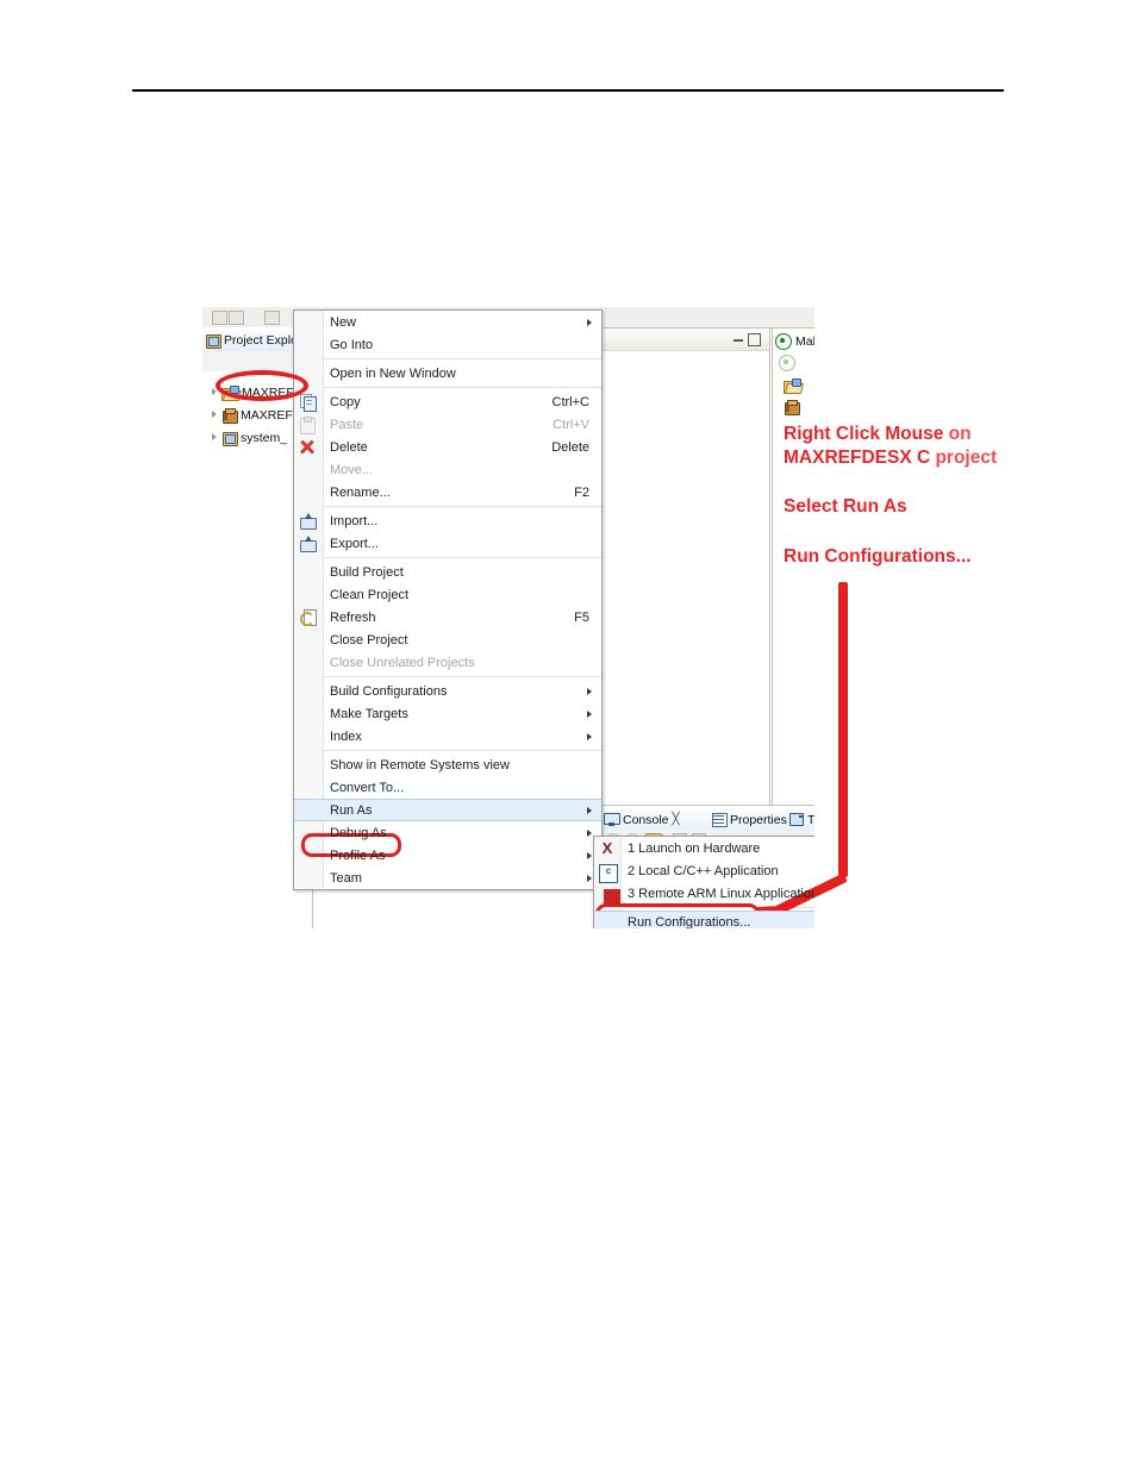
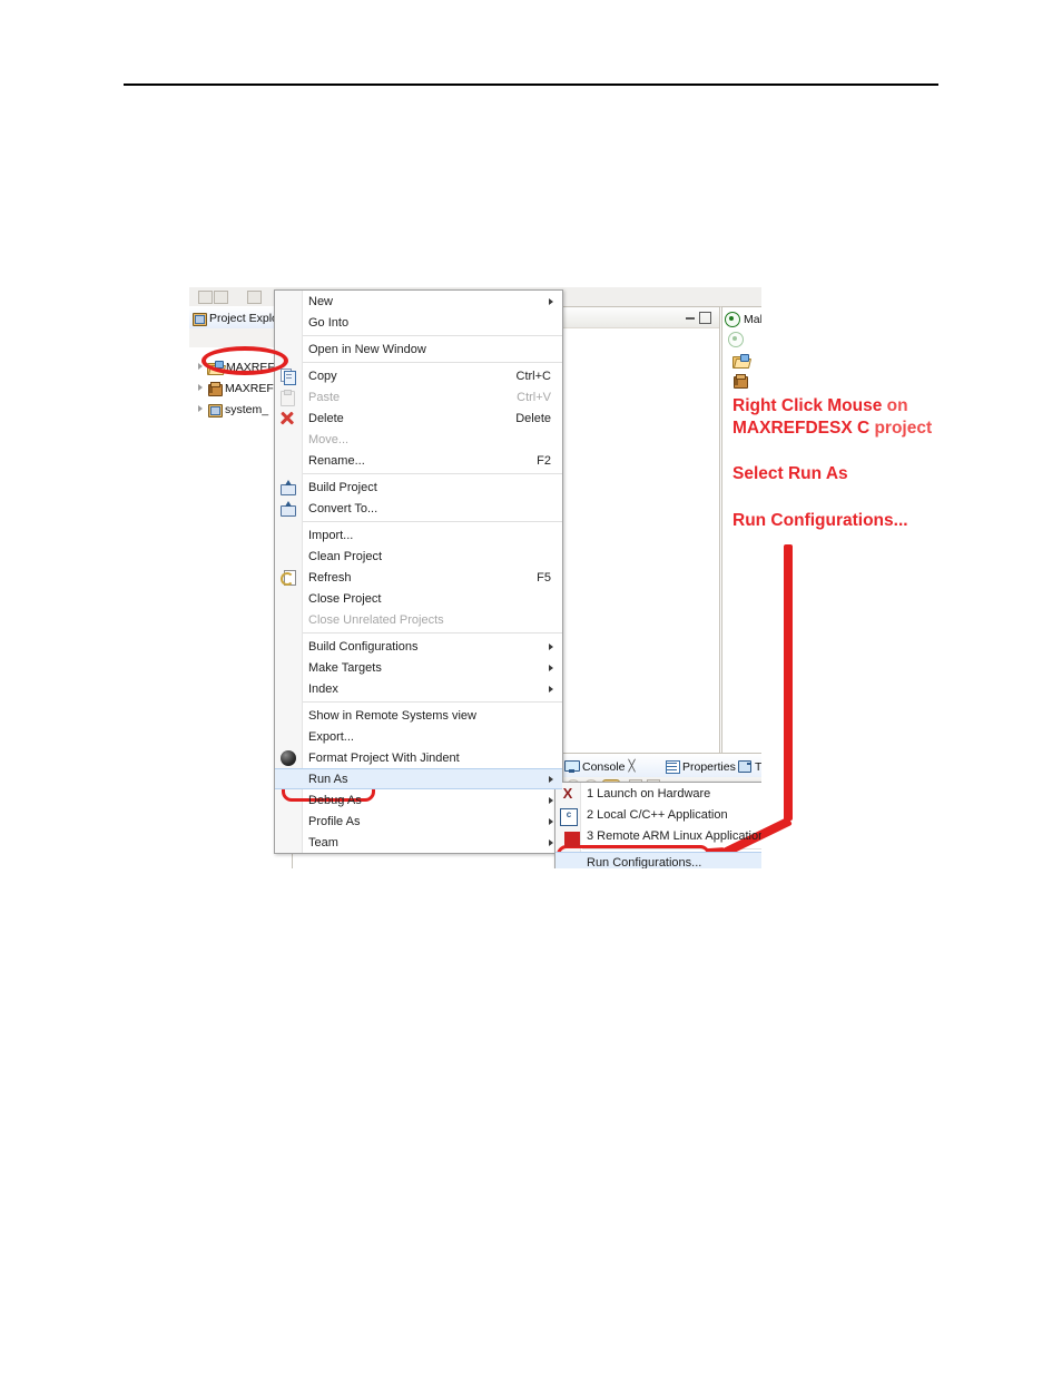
  Console
  ╳
  Properties
  T
  Project Expl
  MAXREF
  MAXREF
  system_
  New
  Go Into
  Open in New Window
  Copy
  Ctrl+C
  Paste
  Ctrl+V
  Delete
  Delete
  Move...
  Rename...
  F2
- Import...
+ Build Project
- Export...
+ Convert To...
- Build Project
+ Import...
  Clean Project
  Refresh
  F5
  Close Project
  Close Unrelated Projects
  Build Configurations
  Make Targets
  Index
  Show in Remote Systems view
- Convert To...
+ Export...
+ Format Project With Jindent
  Run As
  Debug As
  Profile As
  Team
  Χ
  1 Launch on Hardware
  c
  2 Local C/C++ Application
  3 Remote ARM Linux Applicatio
  Run Configurations...
  Right Click Mouse on
  MAXREFDESX C project
  Select Run As
  Run Configurations...
